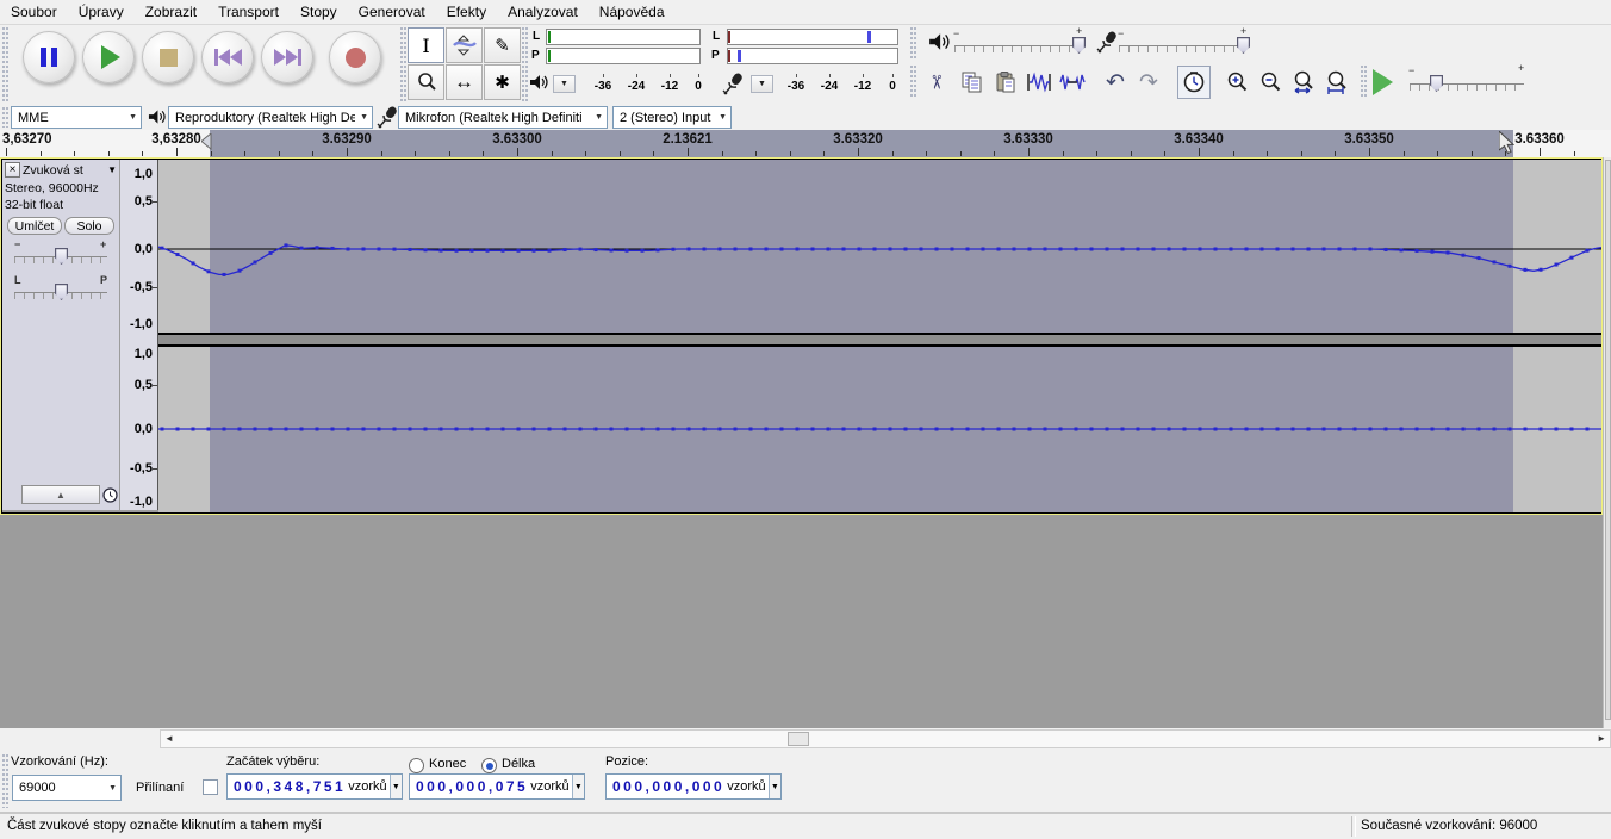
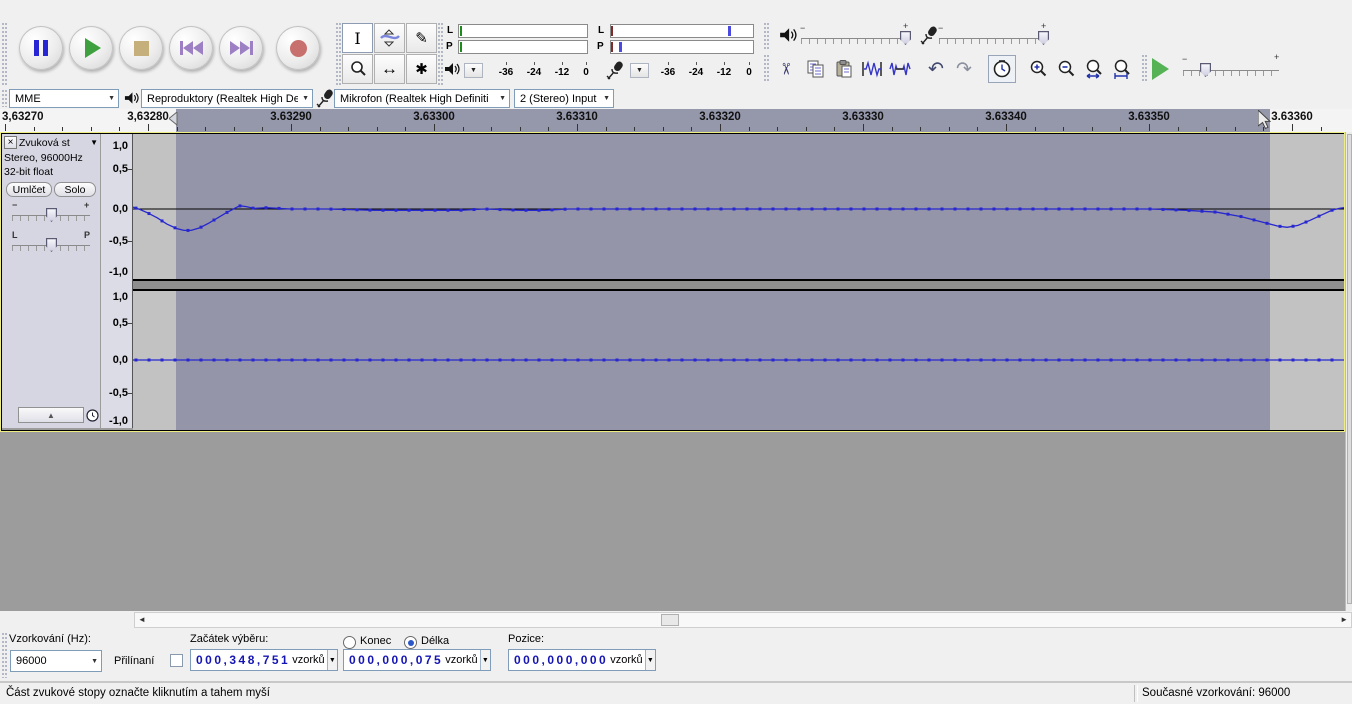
- Soubor
- Úpravy
- Zobrazit
- Transport
- Stopy
- Generovat
- Efekty
- Analyzovat
- Nápověda
  I
  ✎
  ↔
  ✱
  L
  P
  L
  P
  −
  +
  −
  +
  ↶
  ↷
  −
  +
  MME
  Reproduktory (Realtek High De
  Mikrofon (Realtek High Definiti
  2 (Stereo) Input
  3,63270
  3,63280
  3.63290
  3.63300
- 2.13621
+ 3.63310
  3.63320
  3.63330
  3.63340
  3.63350
  3.63360
  ×
  Zvuková st
  ▼
  Stereo, 96000Hz
  32-bit float
  Umlčet
  Solo
  −
  +
  L
  P
  ▲
  1,0
  0,5
  0,0
  -0,5
  -1,0
  1,0
  0,5
  0,0
  -0,5
  -1,0
  ◄
  ►
  Vzorkování (Hz):
- 69000
+ 96000
  Přilínaní
  Začátek výběru:
  000,348,751
  vzorků
  Konec
  Délka
  000,000,075
  vzorků
  Pozice:
  000,000,000
  vzorků
  Část zvukové stopy označte kliknutím a tahem myší
  Současné vzorkování: 96000
  -36
  -24
  -12
  0
  -36
  -24
  -12
  0
